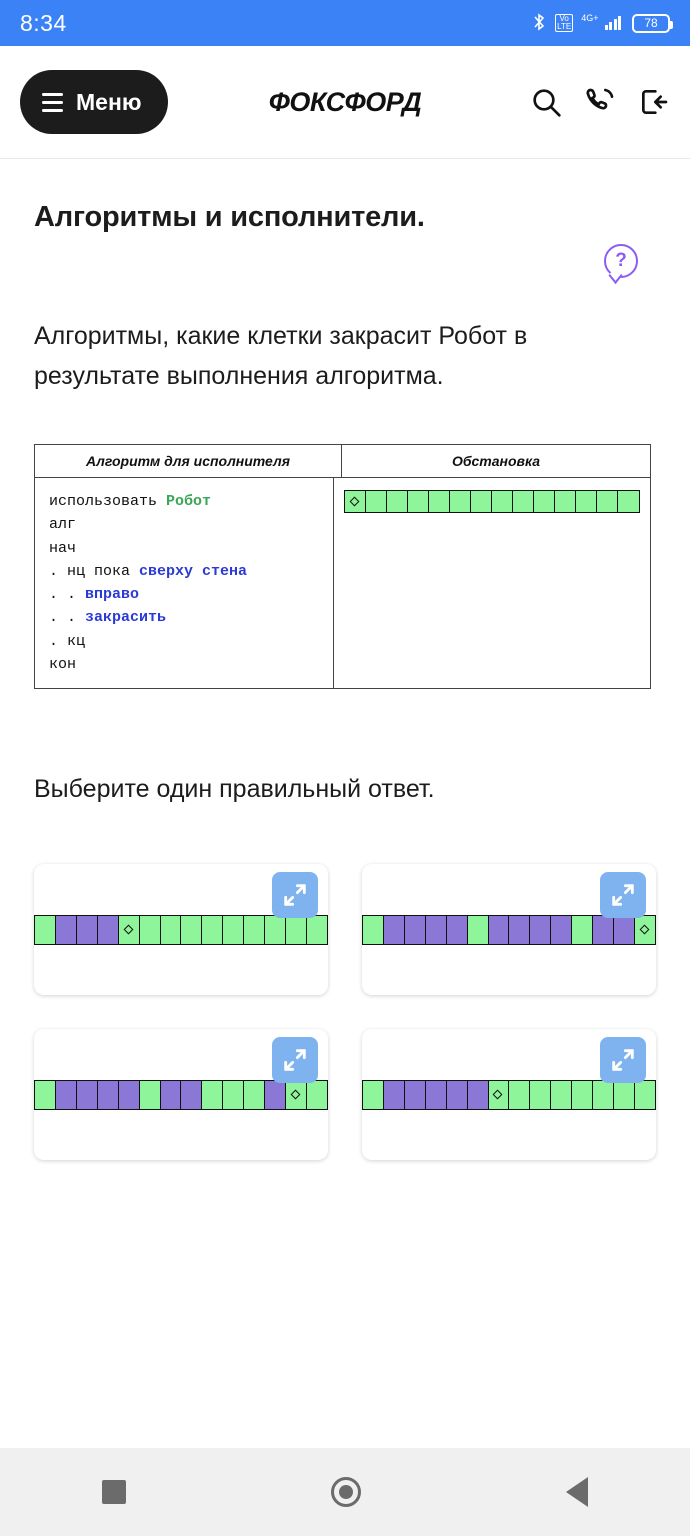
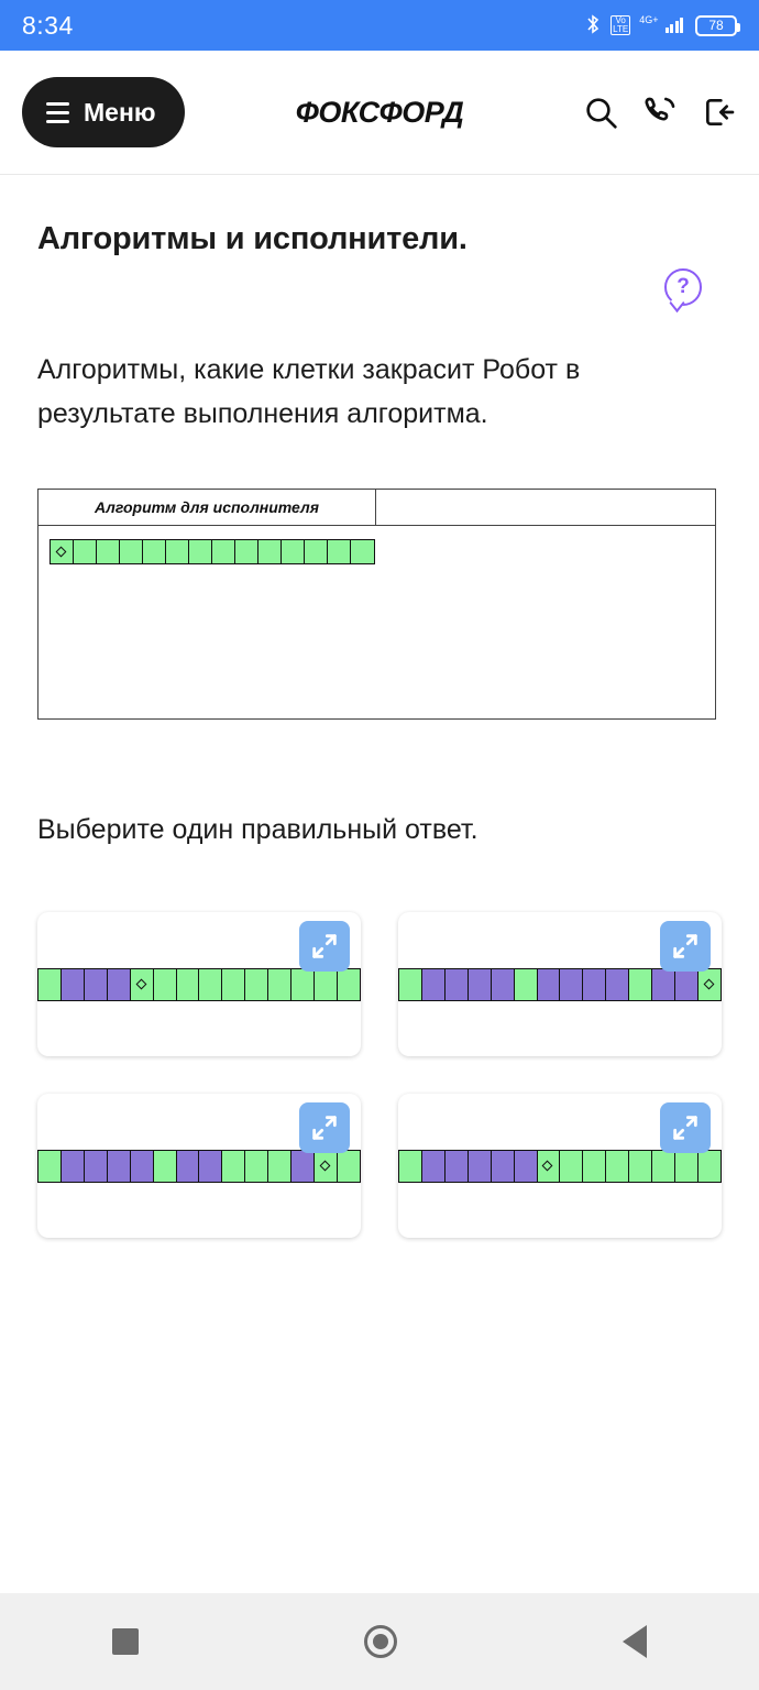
  8:34
  Vo
  LTE
  4G+
  78
  Меню
  ФОКСФОРД
  Алгоритмы и исполнители.
  ?
  Алгоритмы, какие клетки закрасит Робот в результате выполнения алгоритма.
  Алгоритм для исполнителя
- Обстановка
- использовать Робот
- алг
- нач
- . нц пока сверху стена
- . . вправо
- . . закрасить
- . кц
- кон
  Выберите один правильный ответ.
